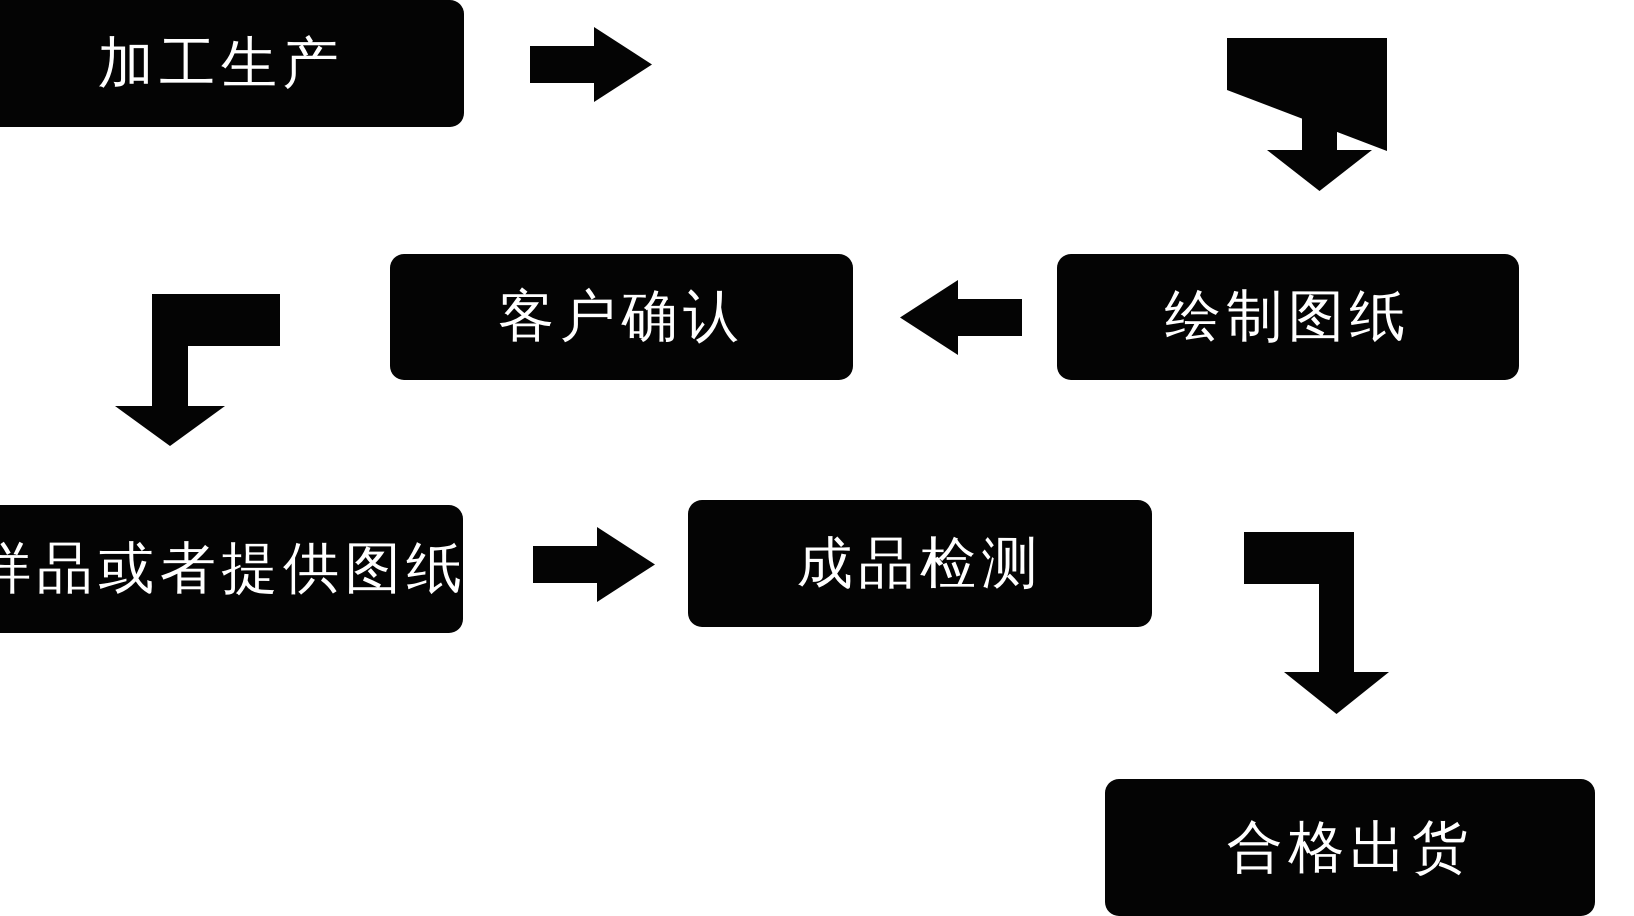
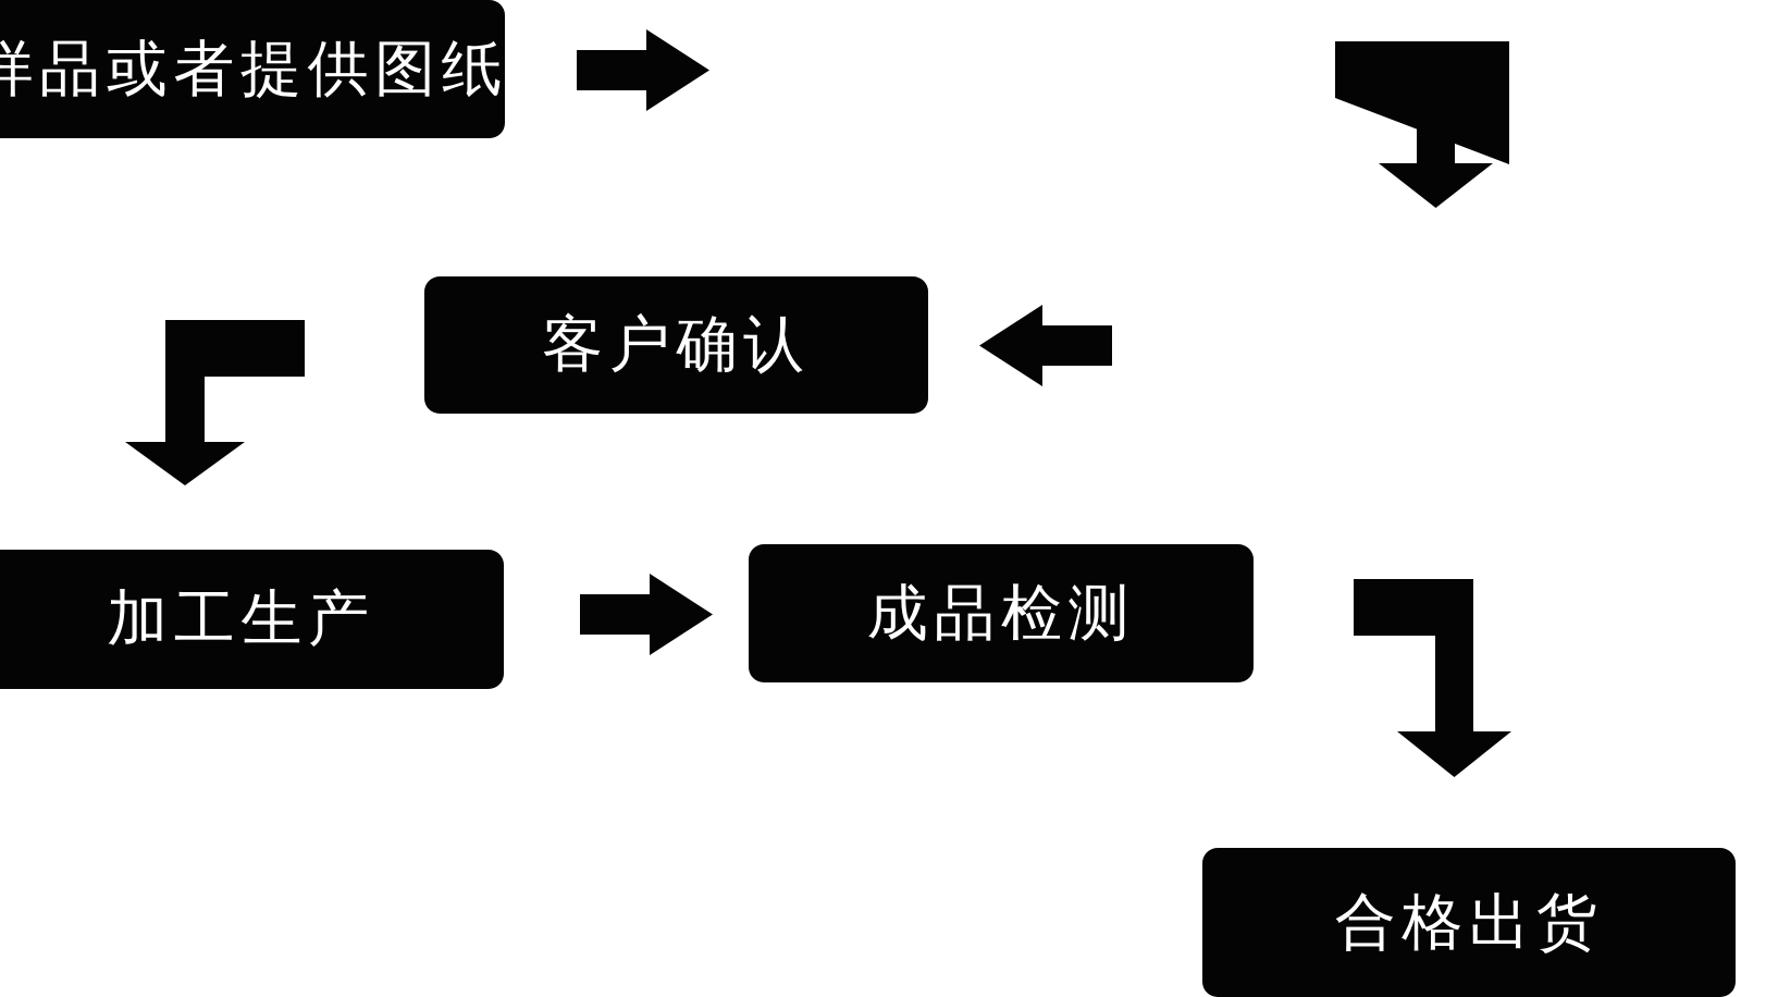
- 加工生产
+ 样品或者提供图纸
- 绘制图纸
  客户确认
- 样品或者提供图纸
+ 加工生产
  成品检测
  合格出货
